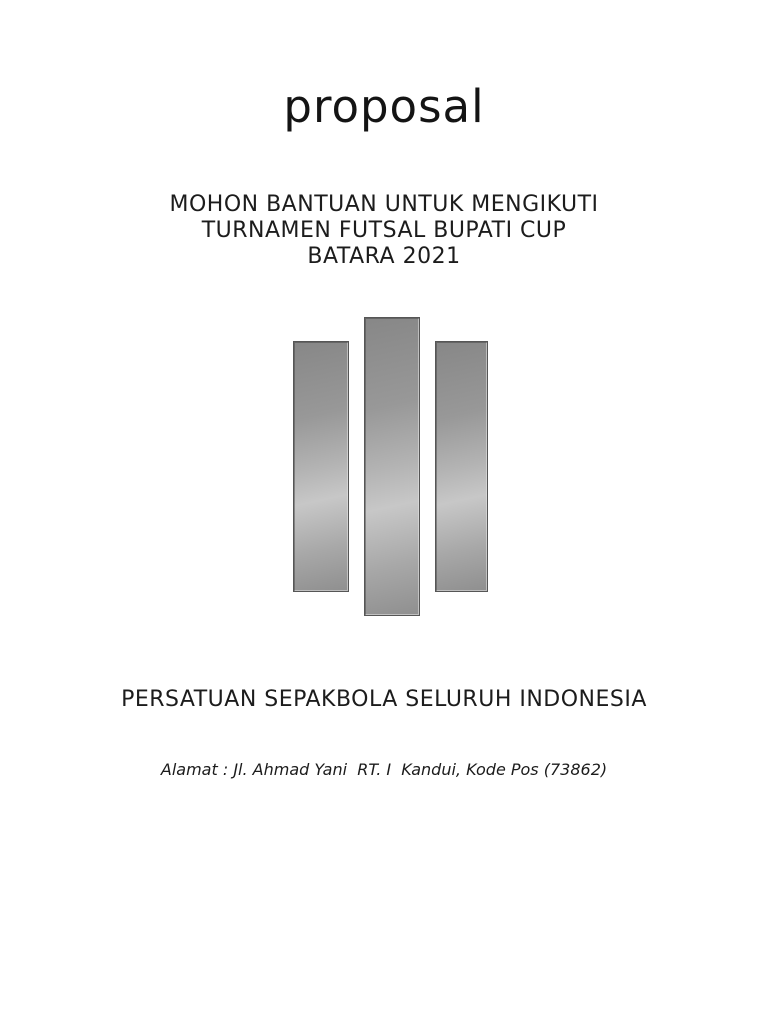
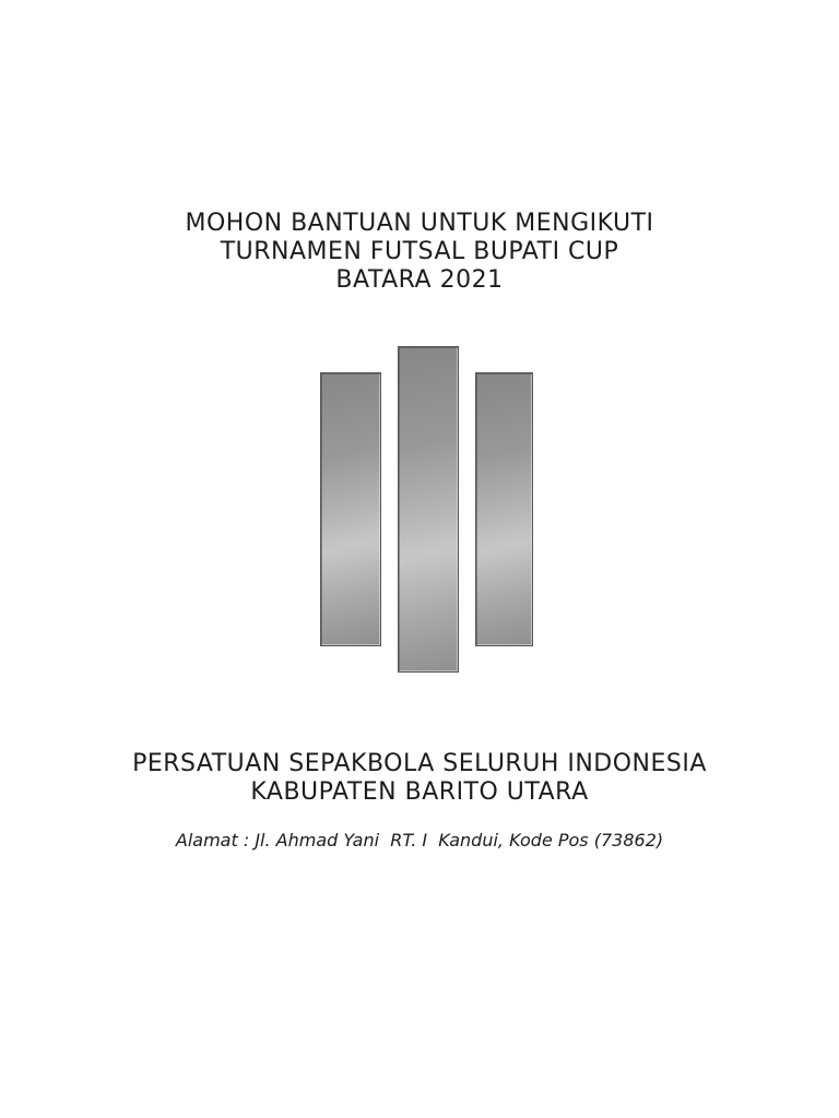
- proposal
  MOHON BANTUAN UNTUK MENGIKUTI
  TURNAMEN FUTSAL BUPATI CUP
  BATARA 2021
  PERSATUAN SEPAKBOLA SELURUH INDONESIA
+ KABUPATEN BARITO UTARA
  Alamat : Jl. Ahmad Yani RT. I Kandui, Kode Pos (73862)
